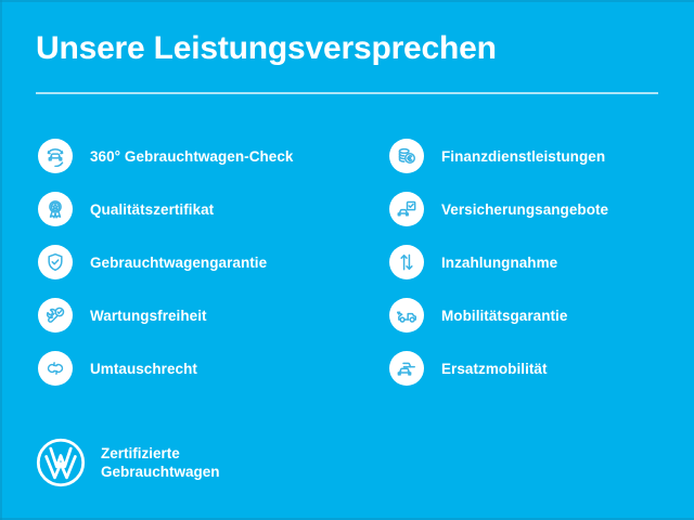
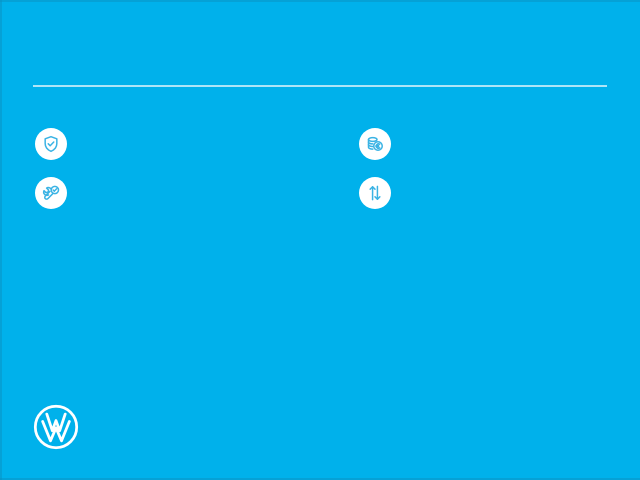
- Unsere Leistungsversprechen
- 360° Gebrauchtwagen-Check
- Qualitätszertifikat
- Gebrauchtwagengarantie
- Wartungsfreiheit
- Umtauschrecht
- Finanzdienstleistungen
- Versicherungsangebote
- Inzahlungnahme
- Mobilitätsgarantie
- Ersatzmobilität
- Zertifizierte
- Gebrauchtwagen
